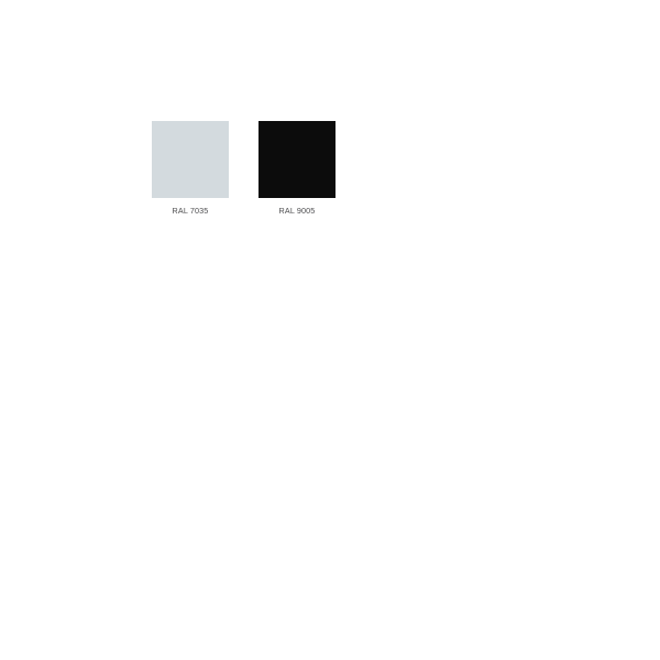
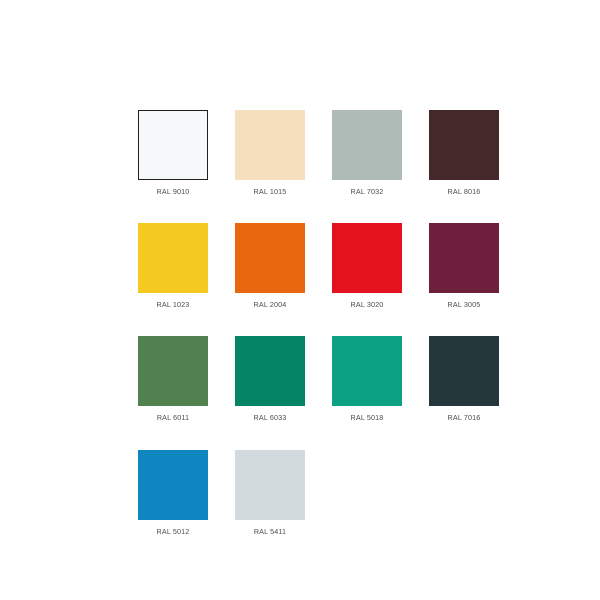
+ RAL 9010
+ RAL 1015
+ RAL 7032
+ RAL 8016
+ RAL 1023
+ RAL 2004
+ RAL 3020
+ RAL 3005
+ RAL 6011
+ RAL 6033
+ RAL 5018
+ RAL 7016
+ RAL 5012
- RAL 7035
+ RAL 5411
- RAL 9005
